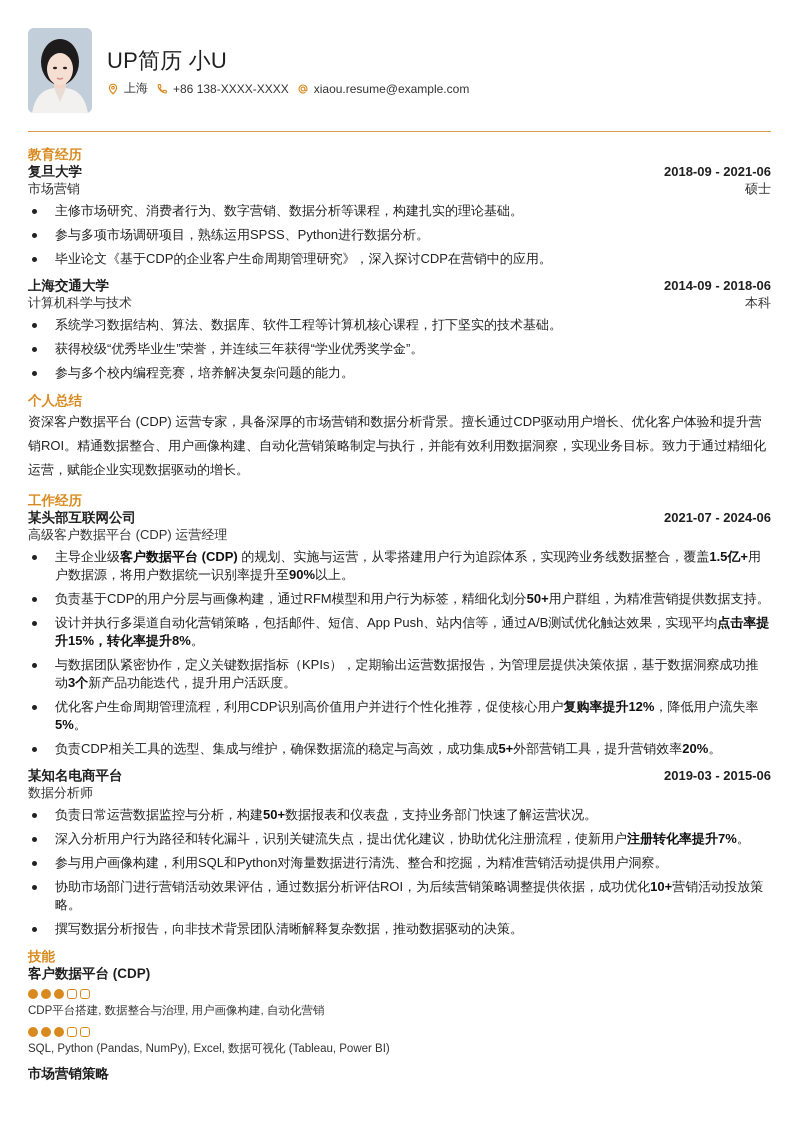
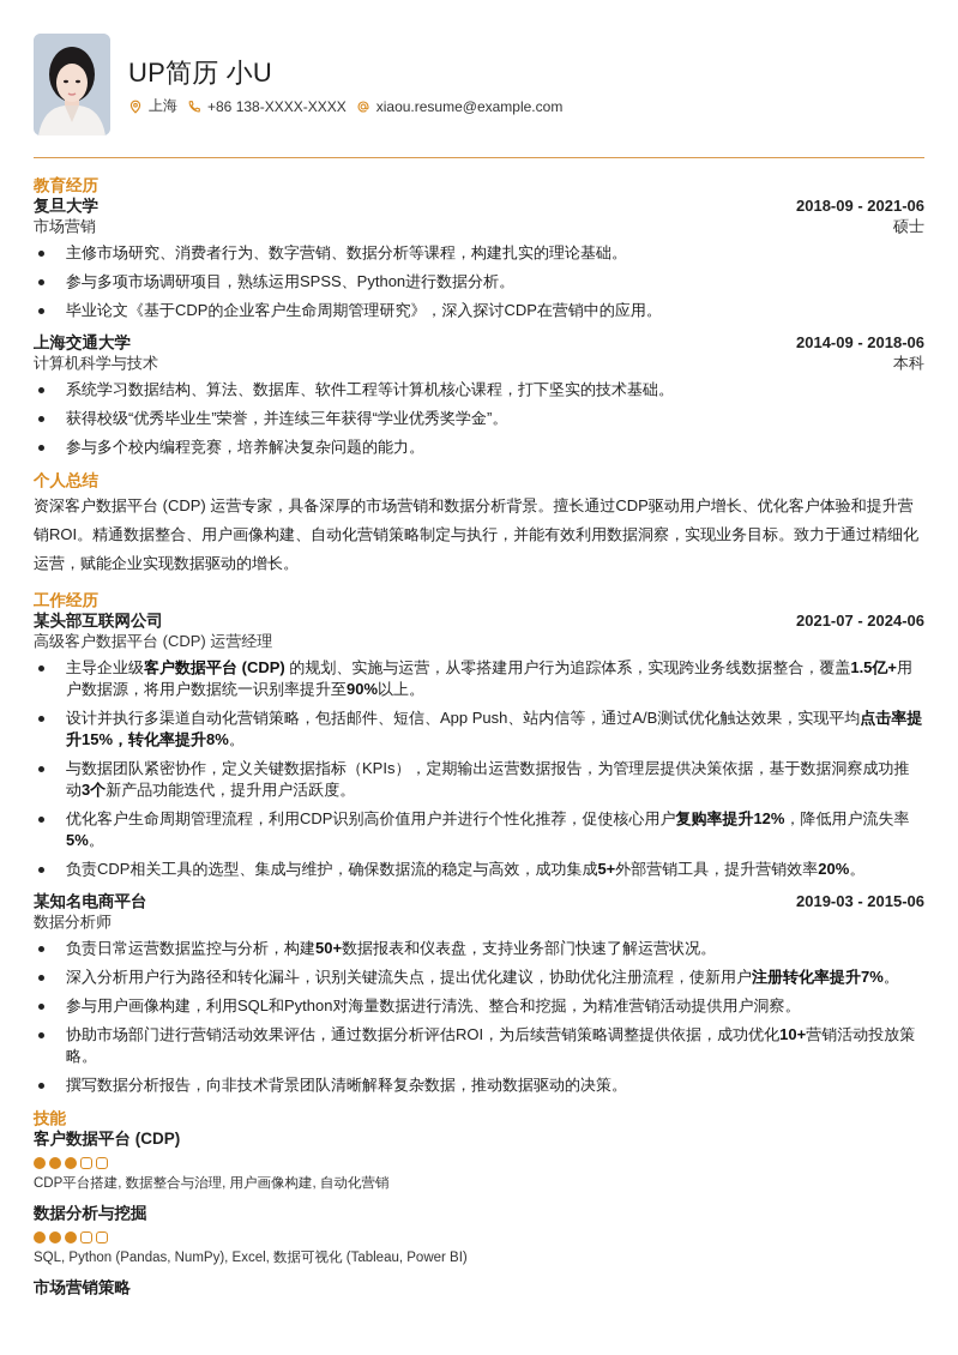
  UP简历 小U
  上海
  +86 138-XXXX-XXXX
  xiaou.resume@example.com
  教育经历
  复旦大学
  2018-09 - 2021-06
  市场营销
  硕士
  主修市场研究、消费者行为、数字营销、数据分析等课程，构建扎实的理论基础。
  参与多项市场调研项目，熟练运用SPSS、Python进行数据分析。
  毕业论文《基于CDP的企业客户生命周期管理研究》，深入探讨CDP在营销中的应用。
  上海交通大学
  2014-09 - 2018-06
  计算机科学与技术
  本科
  系统学习数据结构、算法、数据库、软件工程等计算机核心课程，打下坚实的技术基础。
  获得校级“优秀毕业生”荣誉，并连续三年获得“学业优秀奖学金”。
  参与多个校内编程竞赛，培养解决复杂问题的能力。
  个人总结
  资深客户数据平台 (CDP) 运营专家，具备深厚的市场营销和数据分析背景。擅长通过CDP驱动用户增长、优化客户体验和提升营销ROI。精通数据整合、用户画像构建、自动化营销策略制定与执行，并能有效利用数据洞察，实现业务目标。致力于通过精细化运营，赋能企业实现数据驱动的增长。
  工作经历
  某头部互联网公司
  2021-07 - 2024-06
  高级客户数据平台 (CDP) 运营经理
  主导企业级客户数据平台 (CDP) 的规划、实施与运营，从零搭建用户行为追踪体系，实现跨业务线数据整合，覆盖1.5亿+用户数据源，将用户数据统一识别率提升至90%以上。
- 负责基于CDP的用户分层与画像构建，通过RFM模型和用户行为标签，精细化划分50+用户群组，为精准营销提供数据支持。
  设计并执行多渠道自动化营销策略，包括邮件、短信、App Push、站内信等，通过A/B测试优化触达效果，实现平均点击率提升15%，转化率提升8%。
  与数据团队紧密协作，定义关键数据指标（KPIs），定期输出运营数据报告，为管理层提供决策依据，基于数据洞察成功推动3个新产品功能迭代，提升用户活跃度。
  优化客户生命周期管理流程，利用CDP识别高价值用户并进行个性化推荐，促使核心用户复购率提升12%，降低用户流失率5%。
  负责CDP相关工具的选型、集成与维护，确保数据流的稳定与高效，成功集成5+外部营销工具，提升营销效率20%。
  某知名电商平台
  2019-03 - 2015-06
  数据分析师
  负责日常运营数据监控与分析，构建50+数据报表和仪表盘，支持业务部门快速了解运营状况。
  深入分析用户行为路径和转化漏斗，识别关键流失点，提出优化建议，协助优化注册流程，使新用户注册转化率提升7%。
  参与用户画像构建，利用SQL和Python对海量数据进行清洗、整合和挖掘，为精准营销活动提供用户洞察。
  协助市场部门进行营销活动效果评估，通过数据分析评估ROI，为后续营销策略调整提供依据，成功优化10+营销活动投放策略。
  撰写数据分析报告，向非技术背景团队清晰解释复杂数据，推动数据驱动的决策。
  技能
  客户数据平台 (CDP)
  CDP平台搭建, 数据整合与治理, 用户画像构建, 自动化营销
+ 数据分析与挖掘
  SQL, Python (Pandas, NumPy), Excel, 数据可视化 (Tableau, Power BI)
  市场营销策略
